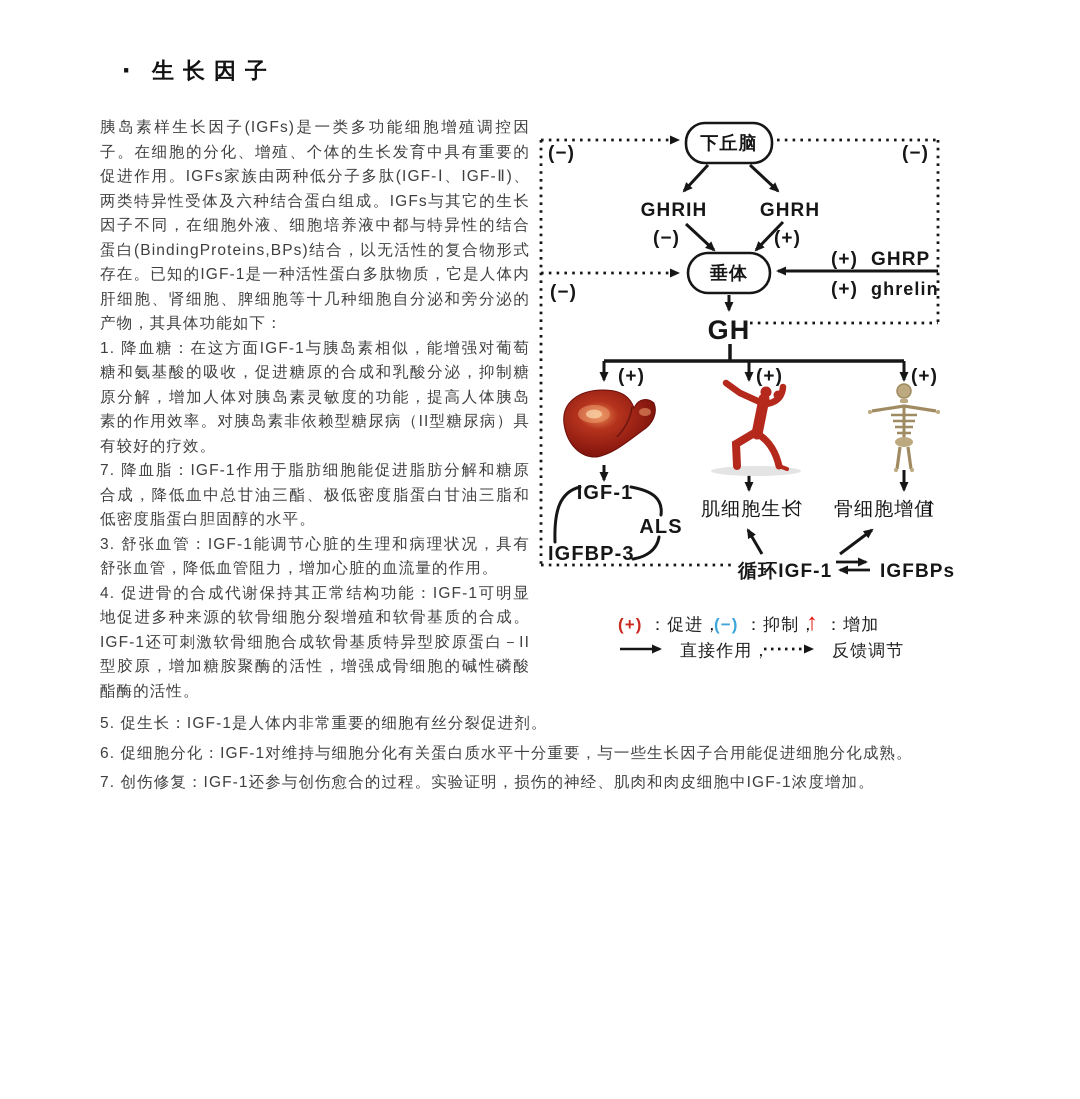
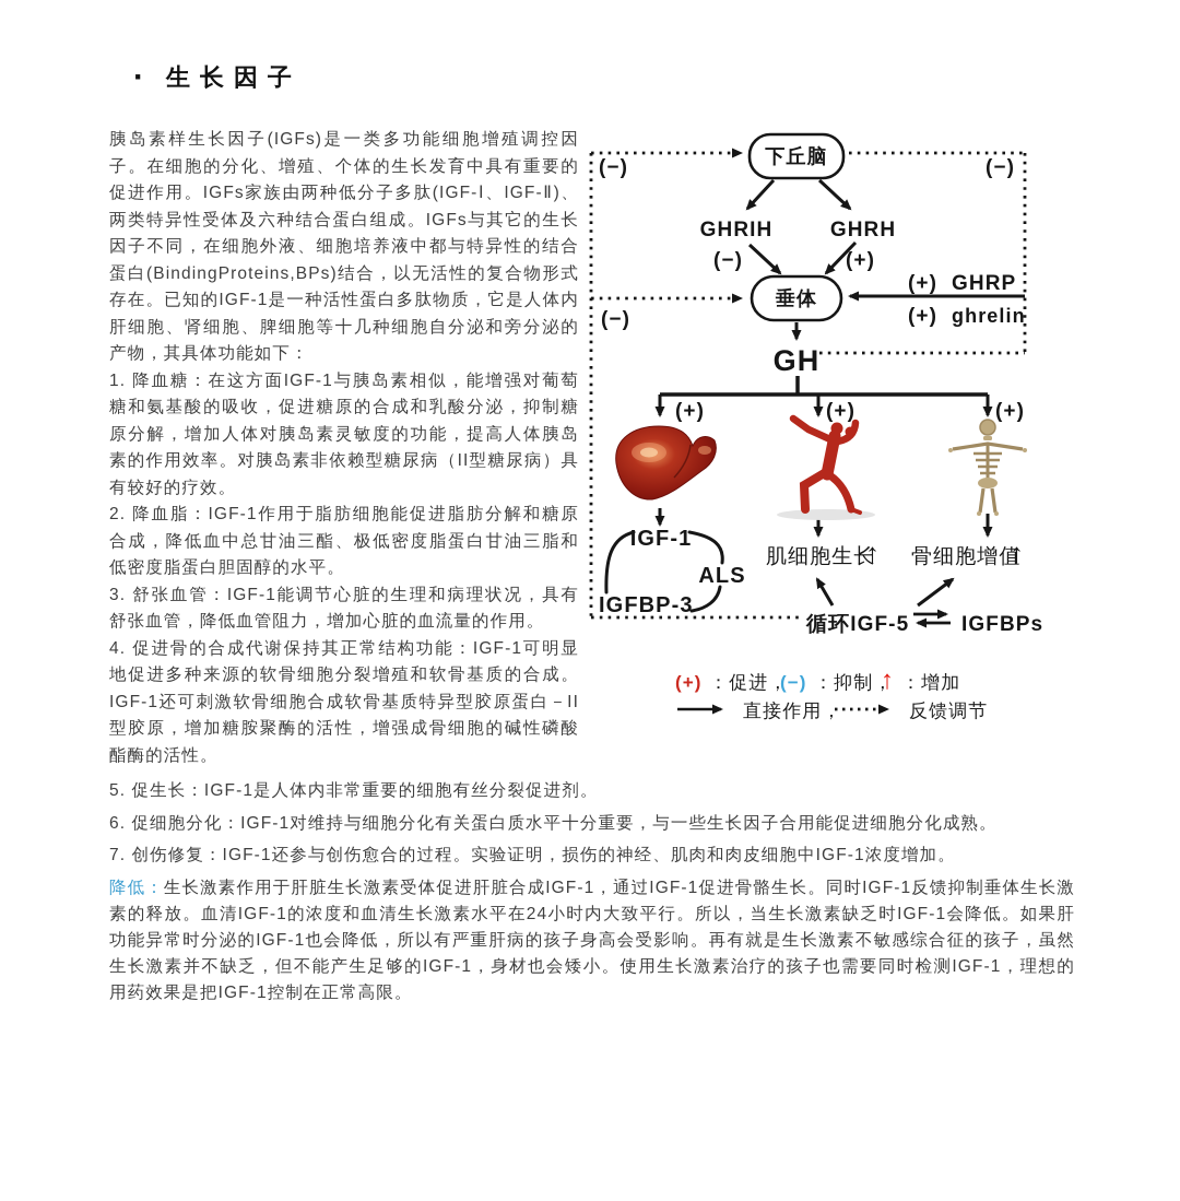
  ·
  生长因子
  下丘脑
  GHRIH
  GHRH
  垂体
  GH
  (−)
  (−)
  (−)
  (−)
  (+)
  (+)
  (+)
  (+)
  (+)
  (+)
  GHRP
  ghrelin
  IGF-1
  ALS
  IGFBP-3
  肌细胞生长
  ↑
  骨细胞增值
  ↑
- 循环IGF-1
+ 循环IGF-5
  IGFBPs
  (+) ：促进， (−) ：抑制， ↑ ：增加
  直接作用，
  反馈调节
  胰岛素样生长因子(IGFs)是一类多功能细胞增殖调控因子。在细胞的分化、增殖、个体的生长发育中具有重要的促进作用。IGFs家族由两种低分子多肽(IGF-Ⅰ、IGF-Ⅱ)、两类特异性受体及六种结合蛋白组成。IGFs与其它的生长因子不同，在细胞外液、细胞培养液中都与特异性的结合蛋白(BindingProteins,BPs)结合，以无活性的复合物形式存在。已知的IGF-1是一种活性蛋白多肽物质，它是人体内肝细胞、肾细胞、脾细胞等十几种细胞自分泌和旁分泌的产物，其具体功能如下：
  1. 降血糖：在这方面IGF-1与胰岛素相似，能增强对葡萄糖和氨基酸的吸收，促进糖原的合成和乳酸分泌，抑制糖原分解，增加人体对胰岛素灵敏度的功能，提高人体胰岛素的作用效率。对胰岛素非依赖型糖尿病（II型糖尿病）具有较好的疗效。
- 7. 降血脂：IGF-1作用于脂肪细胞能促进脂肪分解和糖原合成，降低血中总甘油三酯、极低密度脂蛋白甘油三脂和低密度脂蛋白胆固醇的水平。
+ 2. 降血脂：IGF-1作用于脂肪细胞能促进脂肪分解和糖原合成，降低血中总甘油三酯、极低密度脂蛋白甘油三脂和低密度脂蛋白胆固醇的水平。
  3. 舒张血管：IGF-1能调节心脏的生理和病理状况，具有舒张血管，降低血管阻力，增加心脏的血流量的作用。
  4. 促进骨的合成代谢保持其正常结构功能：IGF-1可明显地促进多种来源的软骨细胞分裂增殖和软骨基质的合成。IGF-1还可刺激软骨细胞合成软骨基质特异型胶原蛋白－II型胶原，增加糖胺聚酶的活性，增强成骨细胞的碱性磷酸酯酶的活性。
  5. 促生长：IGF-1是人体内非常重要的细胞有丝分裂促进剂。
  6. 促细胞分化：IGF-1对维持与细胞分化有关蛋白质水平十分重要，与一些生长因子合用能促进细胞分化成熟。
  7. 创伤修复：IGF-1还参与创伤愈合的过程。实验证明，损伤的神经、肌肉和肉皮细胞中IGF-1浓度增加。
+ 降低：生长激素作用于肝脏生长激素受体促进肝脏合成IGF-1，通过IGF-1促进骨骼生长。同时IGF-1反馈抑制垂体生长激素的释放。血清IGF-1的浓度和血清生长激素水平在24小时内大致平行。所以，当生长激素缺乏时IGF-1会降低。如果肝功能异常时分泌的IGF-1也会降低，所以有严重肝病的孩子身高会受影响。再有就是生长激素不敏感综合征的孩子，虽然生长激素并不缺乏，但不能产生足够的IGF-1，身材也会矮小。使用生长激素治疗的孩子也需要同时检测IGF-1，理想的用药效果是把IGF-1控制在正常高限。
